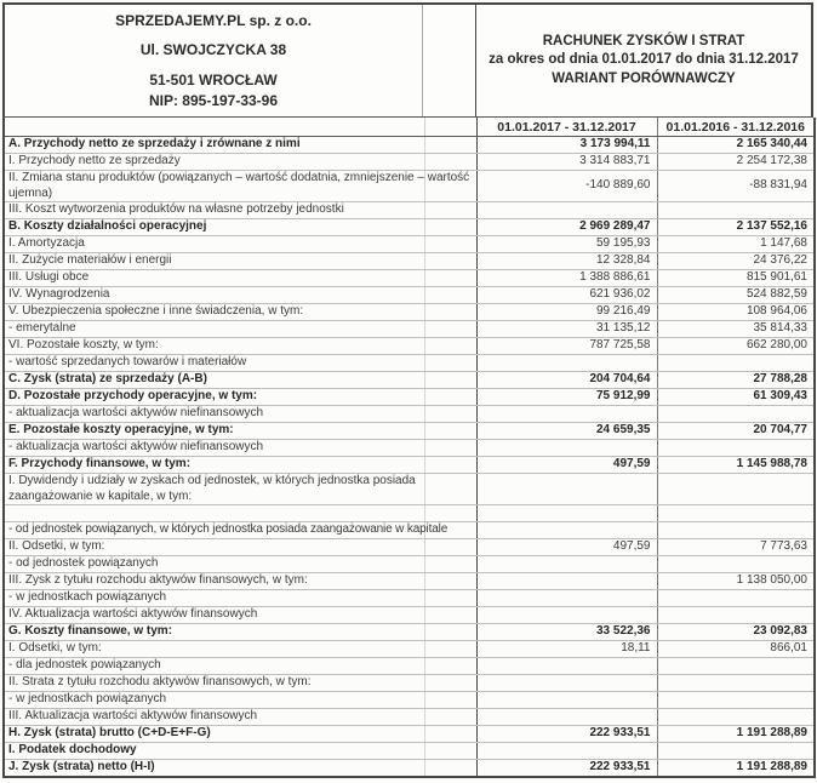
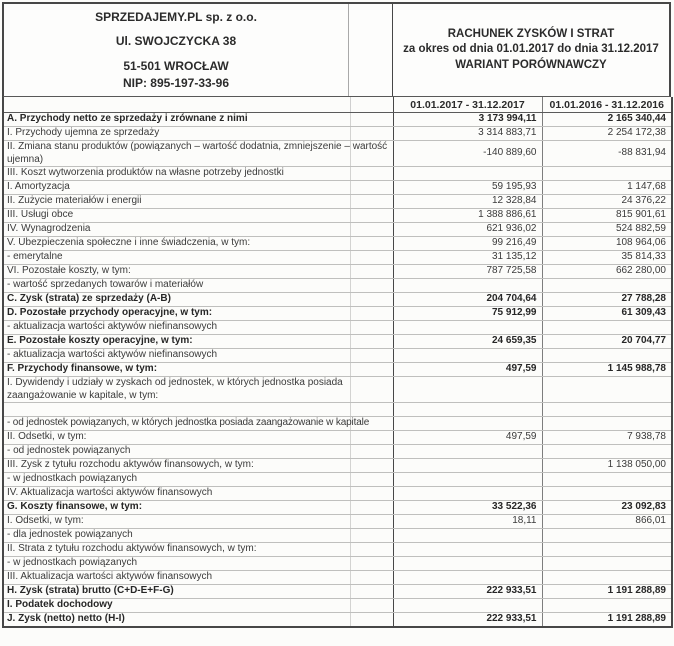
  SPRZEDAJEMY.PL sp. z o.o.
  Ul. SWOJCZYCKA 38
  51-501 WROCŁAW
  NIP: 895-197-33-96
  RACHUNEK ZYSKÓW I STRAT
  za okres od dnia 01.01.2017 do dnia 31.12.2017
  WARIANT PORÓWNAWCZY
  	01.01.2017 - 31.12.2017	01.01.2016 - 31.12.2016
  A. Przychody netto ze sprzedaży i zrównane z nimi	3 173 994,11	2 165 340,44
- I. Przychody netto ze sprzedaży	3 314 883,71	2 254 172,38
+ I. Przychody ujemna ze sprzedaży	3 314 883,71	2 254 172,38
  II. Zmiana stanu produktów (powiązanych – wartość dodatnia, zmniejszenie – wartość ujemna)	-140 889,60	-88 831,94
  III. Koszt wytworzenia produktów na własne potrzeby jednostki
- B. Koszty działalności operacyjnej	2 969 289,47	2 137 552,16
  I. Amortyzacja	59 195,93	1 147,68
  II. Zużycie materiałów i energii	12 328,84	24 376,22
  III. Usługi obce	1 388 886,61	815 901,61
  IV. Wynagrodzenia	621 936,02	524 882,59
  V. Ubezpieczenia społeczne i inne świadczenia, w tym:	99 216,49	108 964,06
  - emerytalne	31 135,12	35 814,33
  VI. Pozostałe koszty, w tym:	787 725,58	662 280,00
  - wartość sprzedanych towarów i materiałów
  C. Zysk (strata) ze sprzedaży (A-B)	204 704,64	27 788,28
  D. Pozostałe przychody operacyjne, w tym:	75 912,99	61 309,43
  - aktualizacja wartości aktywów niefinansowych
  E. Pozostałe koszty operacyjne, w tym:	24 659,35	20 704,77
  - aktualizacja wartości aktywów niefinansowych
  F. Przychody finansowe, w tym:	497,59	1 145 988,78
  I. Dywidendy i udziały w zyskach od jednostek, w których jednostka posiada zaangażowanie w kapitale, w tym:
  - od jednostek powiązanych, w których jednostka posiada zaangażowanie w kapitale
- II. Odsetki, w tym:	497,59	7 773,63
+ II. Odsetki, w tym:	497,59	7 938,78
  - od jednostek powiązanych
  III. Zysk z tytułu rozchodu aktywów finansowych, w tym:		1 138 050,00
  - w jednostkach powiązanych
  IV. Aktualizacja wartości aktywów finansowych
  G. Koszty finansowe, w tym:	33 522,36	23 092,83
  I. Odsetki, w tym:	18,11	866,01
  - dla jednostek powiązanych
  II. Strata z tytułu rozchodu aktywów finansowych, w tym:
  - w jednostkach powiązanych
  III. Aktualizacja wartości aktywów finansowych
  H. Zysk (strata) brutto (C+D-E+F-G)	222 933,51	1 191 288,89
  I. Podatek dochodowy
- J. Zysk (strata) netto (H-I)	222 933,51	1 191 288,89
+ J. Zysk (netto) netto (H-I)	222 933,51	1 191 288,89
